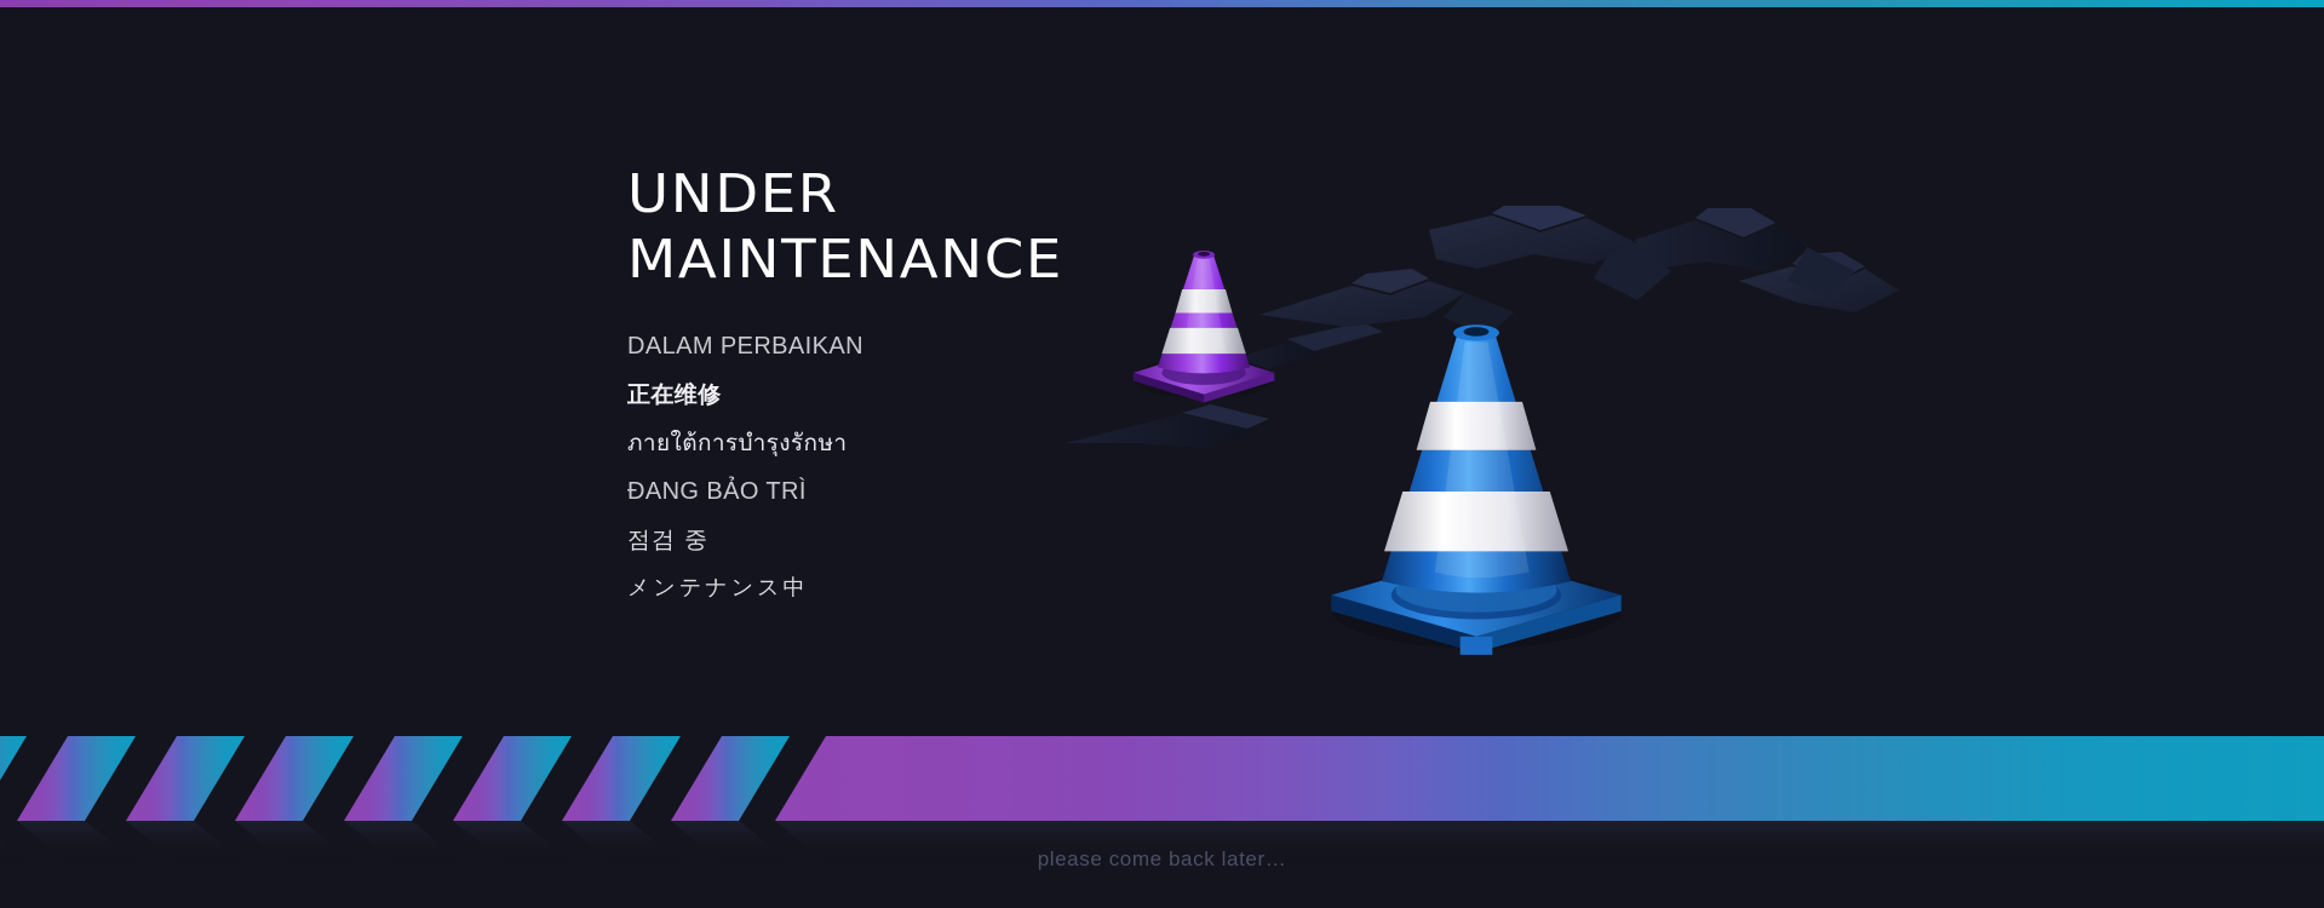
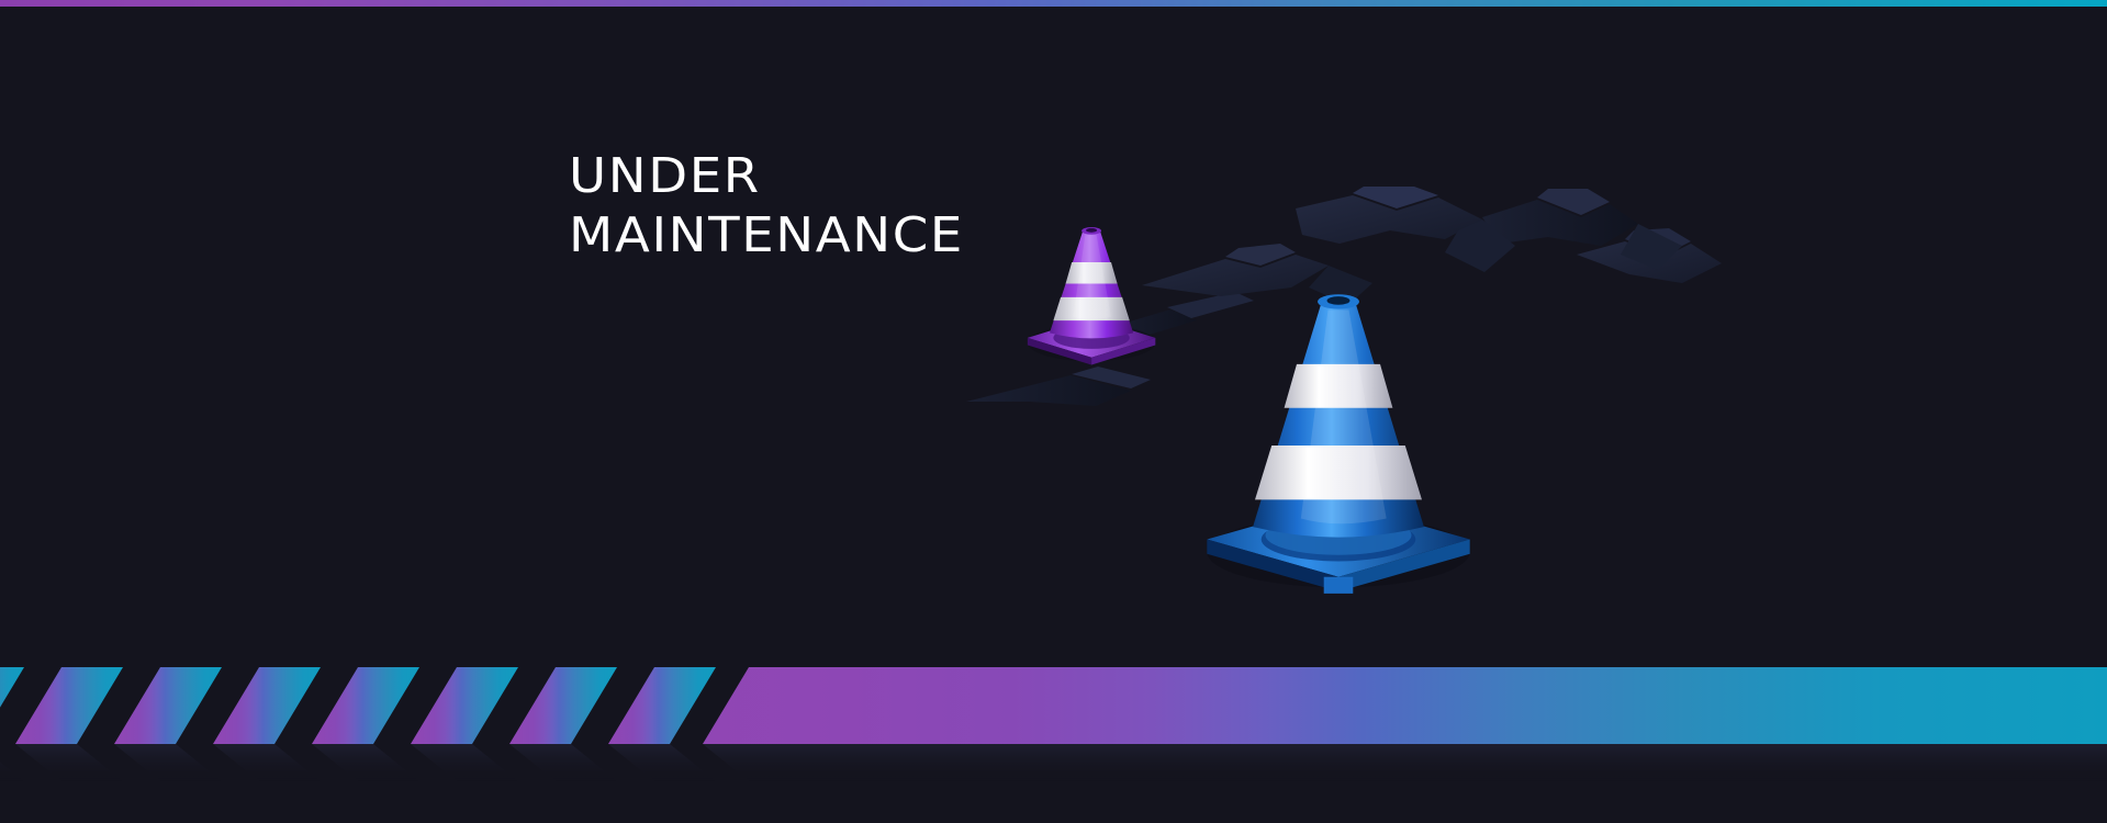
  UNDER
  MAINTENANCE
- DALAM PERBAIKAN
- 正在维修
- ภายใต้การบำรุงรักษา
- ĐANG BẢO TRÌ
- 점검 중
- メンテナンス中
- please come back later…
